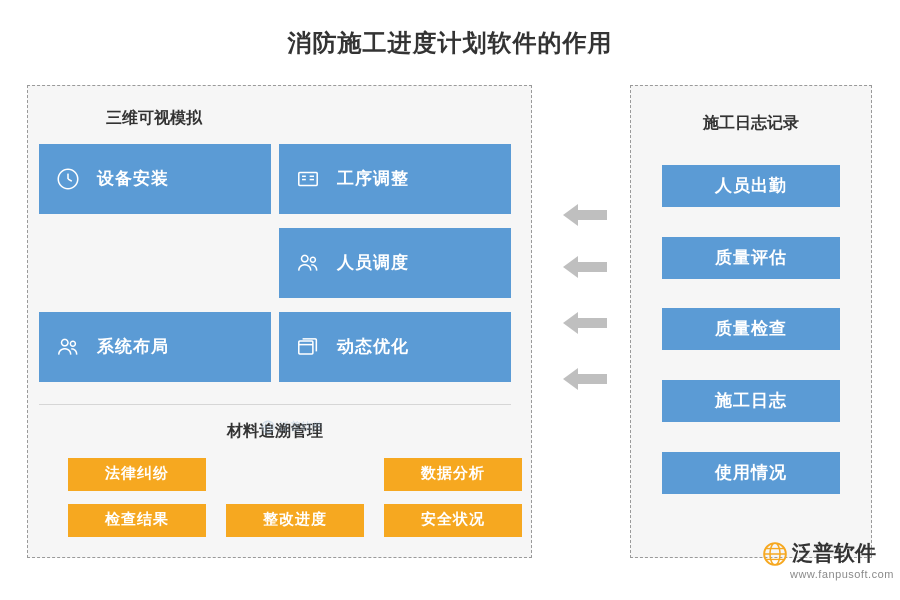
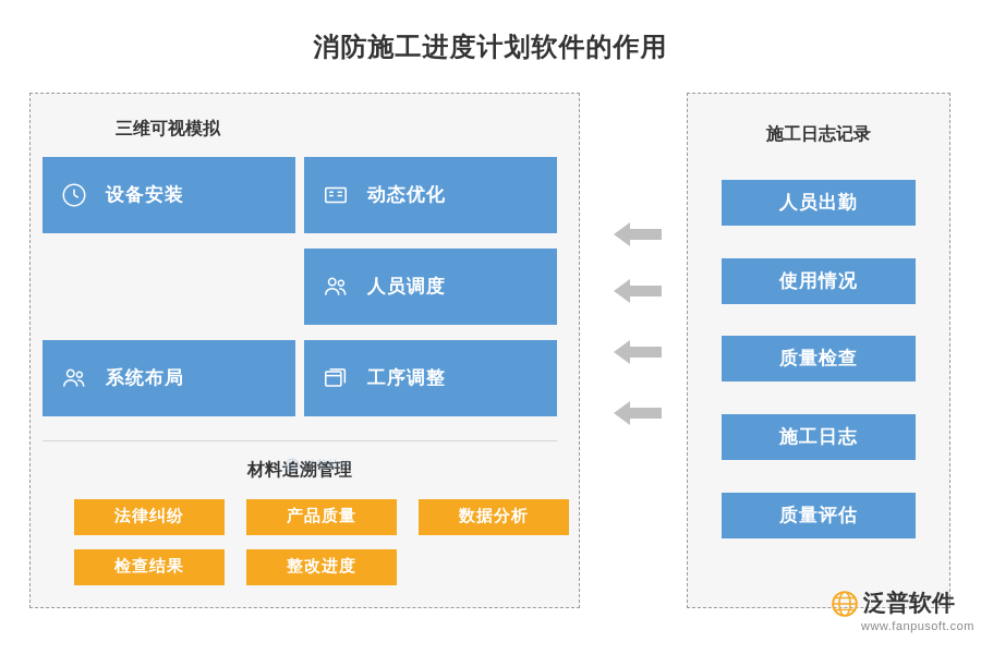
  消防施工进度计划软件的作用
  三维可视模拟
  设备安装
  系统布局
- 工序调整
+ 动态优化
  人员调度
- 动态优化
+ 工序调整
  材料追溯管理
  法律纠纷
+ 产品质量
  数据分析
  检查结果
  整改进度
- 安全状况
  泛普软件
  施工日志记录
  人员出勤
- 质量评估
+ 使用情况
  质量检查
  施工日志
- 使用情况
+ 质量评估
  泛普软件
  www.fanpusoft.com
